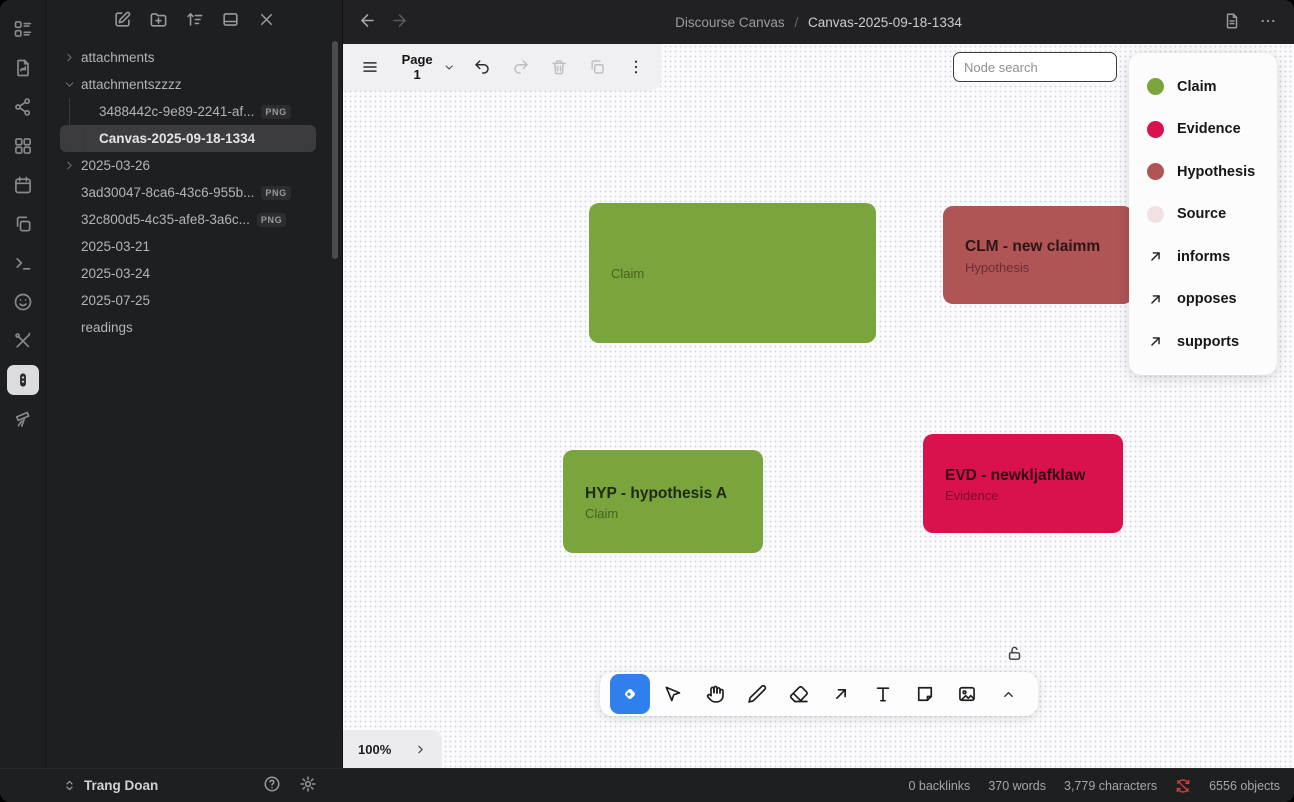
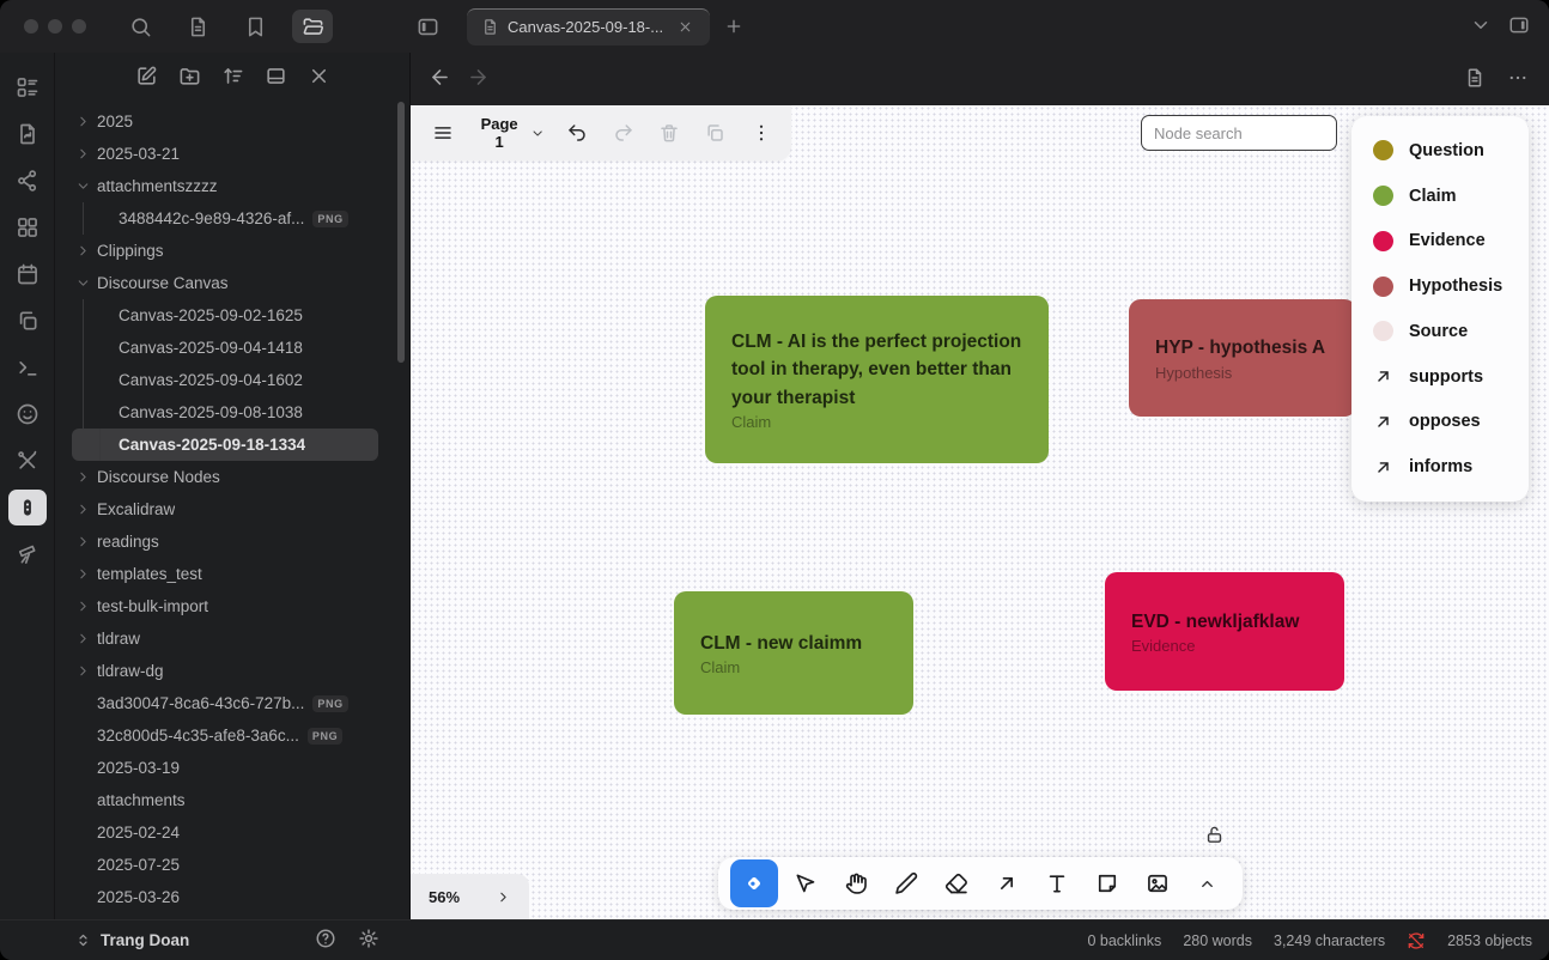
+ Canvas-2025-09-18-...
+ 2025
- attachments
+ 2025-03-21
  attachmentszzzz
- 3488442c-9e89-2241-af...
+ 3488442c-9e89-4326-af...
  PNG
+ Clippings
+ Discourse Canvas
+ Canvas-2025-09-02-1625
+ Canvas-2025-09-04-1418
+ Canvas-2025-09-04-1602
+ Canvas-2025-09-08-1038
  Canvas-2025-09-18-1334
+ Discourse Nodes
+ Excalidraw
- 2025-03-26
+ readings
+ templates_test
+ test-bulk-import
+ tldraw
+ tldraw-dg
- 3ad30047-8ca6-43c6-955b...
+ 3ad30047-8ca6-43c6-727b...
  PNG
  32c800d5-4c35-afe8-3a6c...
  PNG
+ 2025-03-19
- 2025-03-21
+ attachments
- 2025-03-24
+ 2025-02-24
  2025-07-25
- readings
+ 2025-03-26
- Discourse Canvas / Canvas-2025-09-18-1334
  Page 1
  Node search
+ Question
  Claim
  Evidence
  Hypothesis
  Source
- informs
+ supports
  opposes
- supports
+ informs
+ CLM - AI is the perfect projection tool in therapy, even better than your therapist
  Claim
- CLM - new claimm
+ HYP - hypothesis A
  Hypothesis
- HYP - hypothesis A
+ CLM - new claimm
  Claim
  EVD - newkljafklaw
  Evidence
- 100%
+ 56%
  Trang Doan
  0 backlinks
- 370 words
+ 280 words
- 3,779 characters
+ 3,249 characters
- 6556 objects
+ 2853 objects
